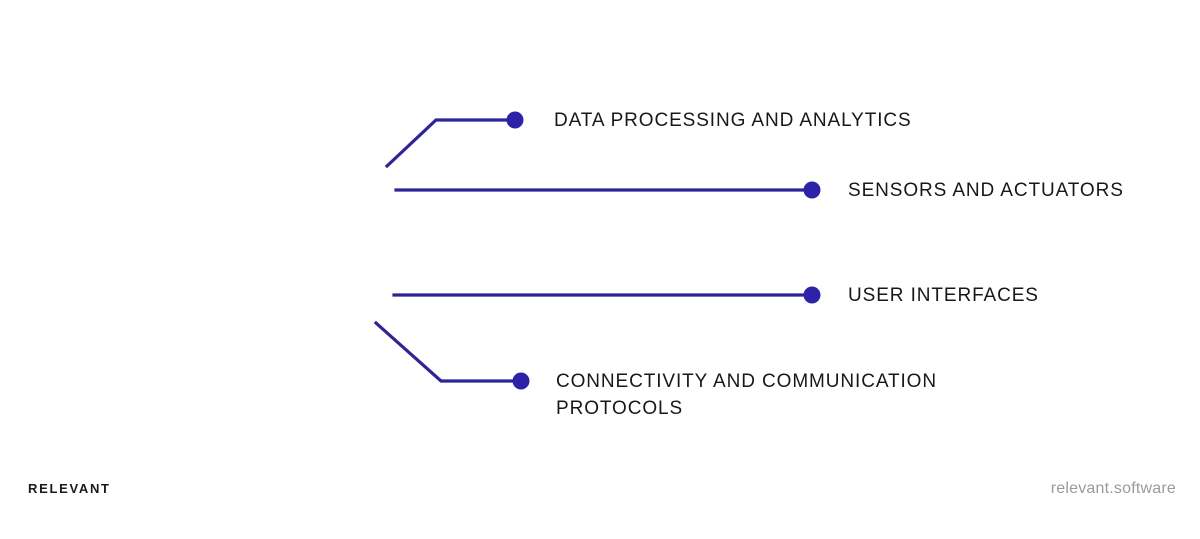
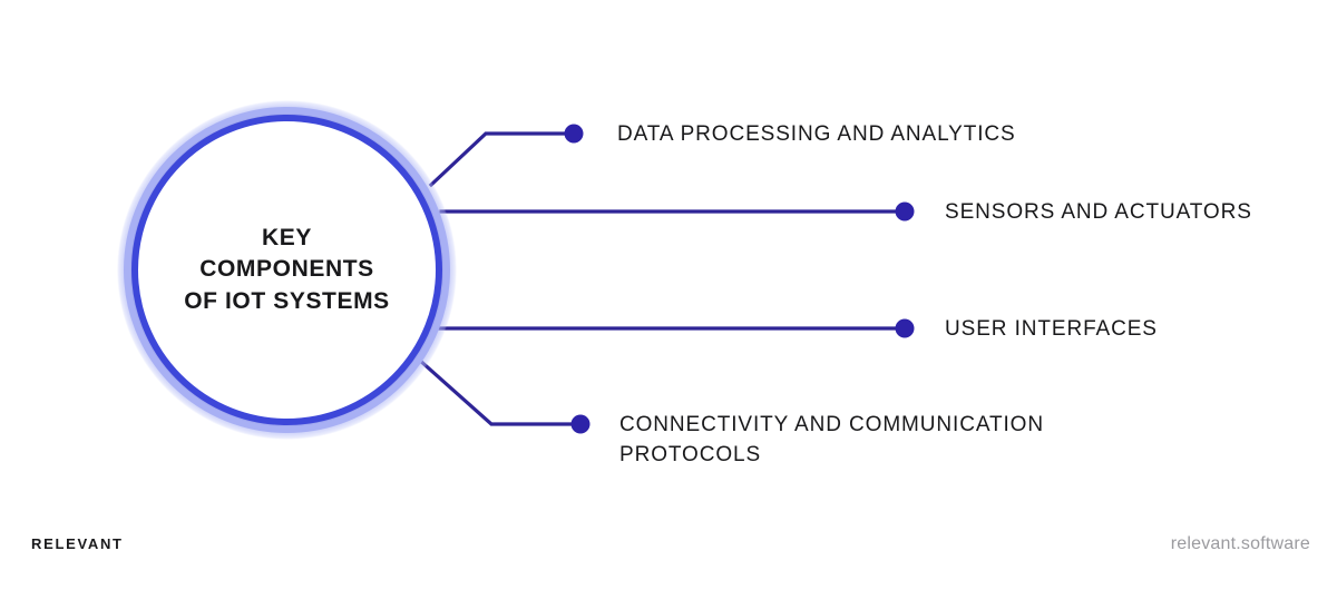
+ KEY
+ COMPONENTS
+ OF IOT SYSTEMS
  DATA PROCESSING AND ANALYTICS
  SENSORS AND ACTUATORS
  USER INTERFACES
  CONNECTIVITY AND COMMUNICATION
  PROTOCOLS
  RELEVANT
  relevant.software
